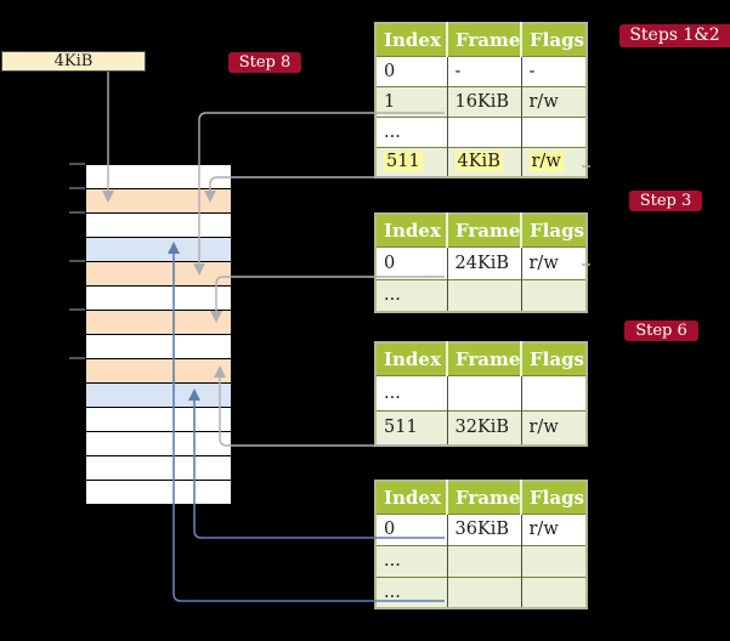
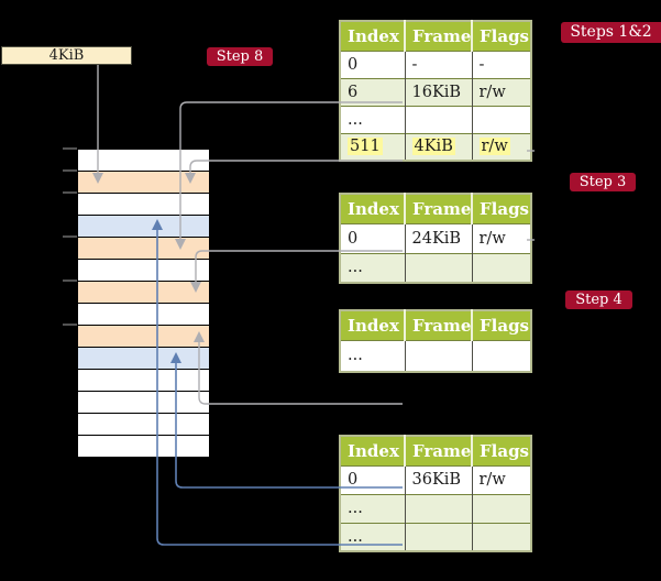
  4KiB
  Step 8
  Steps 1&2
  Step 3
- Step 6
+ Step 4
  Index	Frame	Flags
  0	-	-
- 1	16KiB	r/w
+ 6	16KiB	r/w
  ...
  511	4KiB	r/w
  Index	Frame	Flags
  0	24KiB	r/w
  ...
  Index	Frame	Flags
  ...
- 511	32KiB	r/w
  Index	Frame	Flags
  0	36KiB	r/w
  ...
  ...
